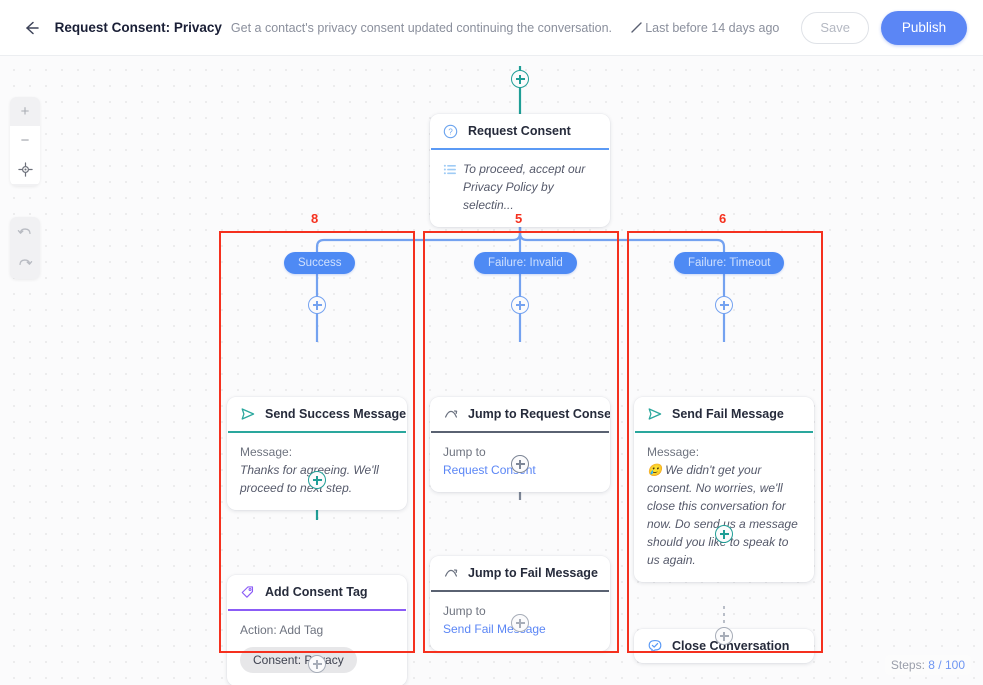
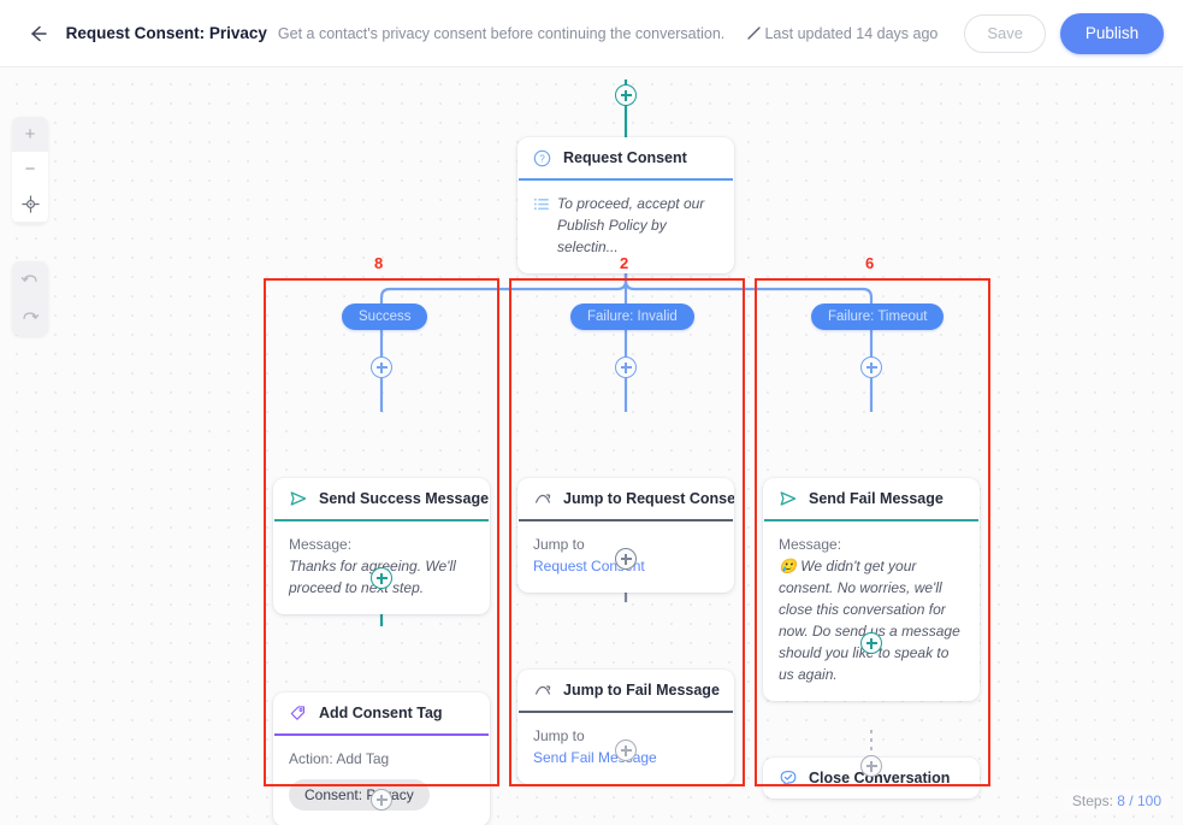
  Request Consent: Privacy
- Get a contact's privacy consent updated continuing the conversation.
+ Get a contact's privacy consent before continuing the conversation.
- Last before 14 days ago
+ Last updated 14 days ago
  Save
  Publish
  +
  −
  Success
  Failure: Invalid
  Failure: Timeout
  ?
  Request Consent
- To proceed, accept our Privacy Policy by selectin...
+ To proceed, accept our Publish Policy by selectin...
  Send Success Message
  Message:
  Thanks for agreeing. We'll proceed to ne step.
  Add Consent Tag
  Action: Add Tag
  Consent:acy
  Jump to Request Conse
  Jump to
  Request Connt
  Jump to Fail Message
  Jump to
  Send Fail Meage
  Send Fail Message
  Message:
  🥲 We didn't get your consent. No worries, we'll close this conversation for now. Do send us a message should you lik to speak to us again.
  Close Conversation
  8
- 5
+ 2
  6
  Steps: 8 / 100
